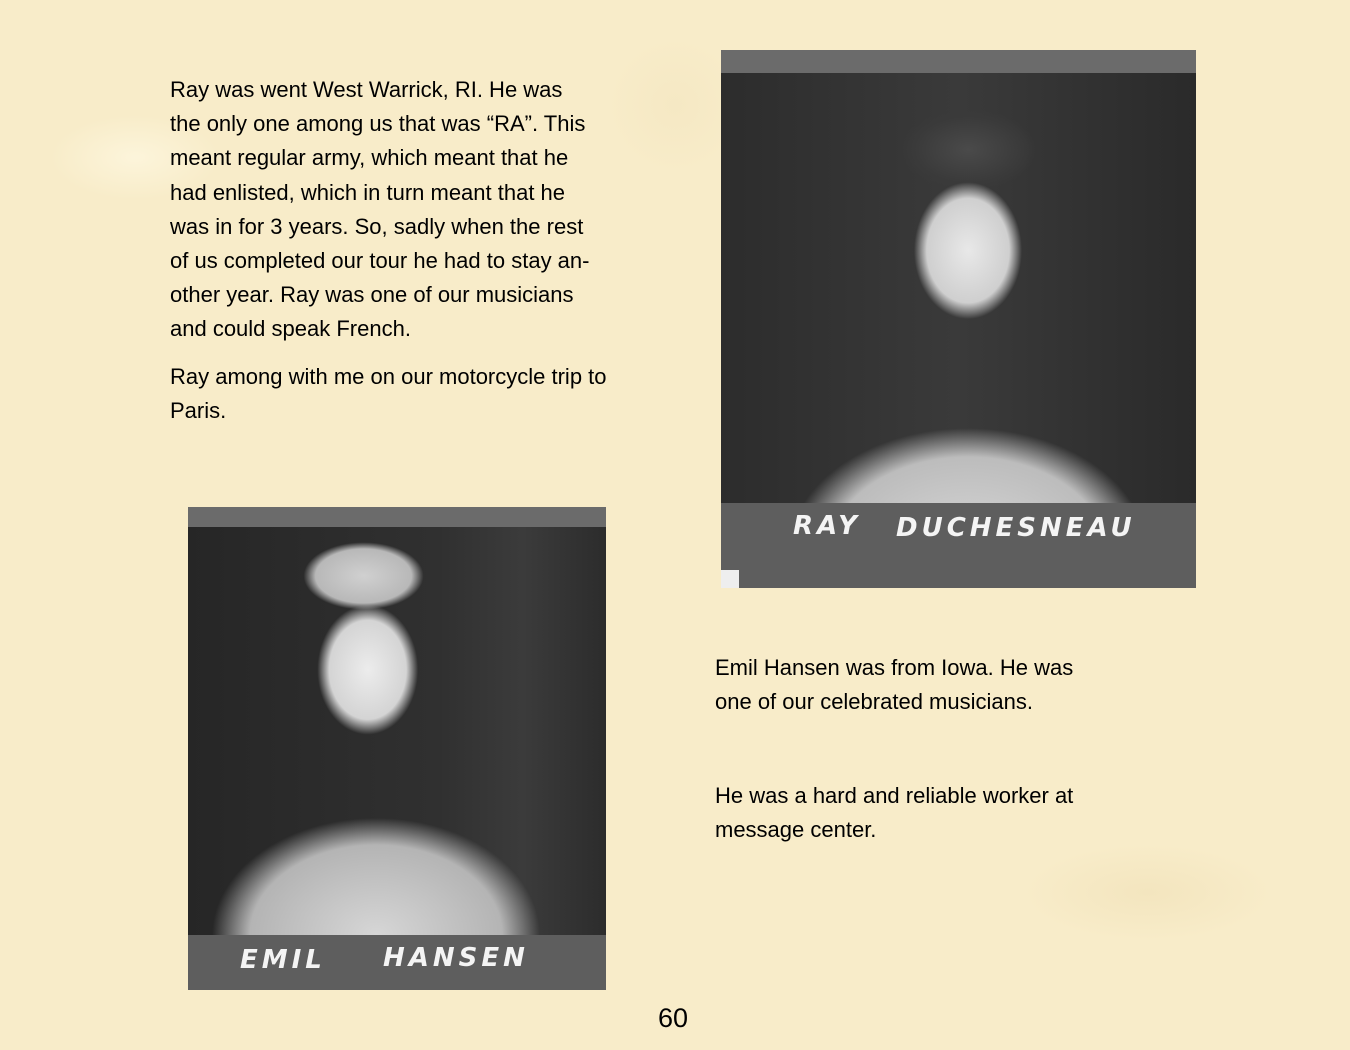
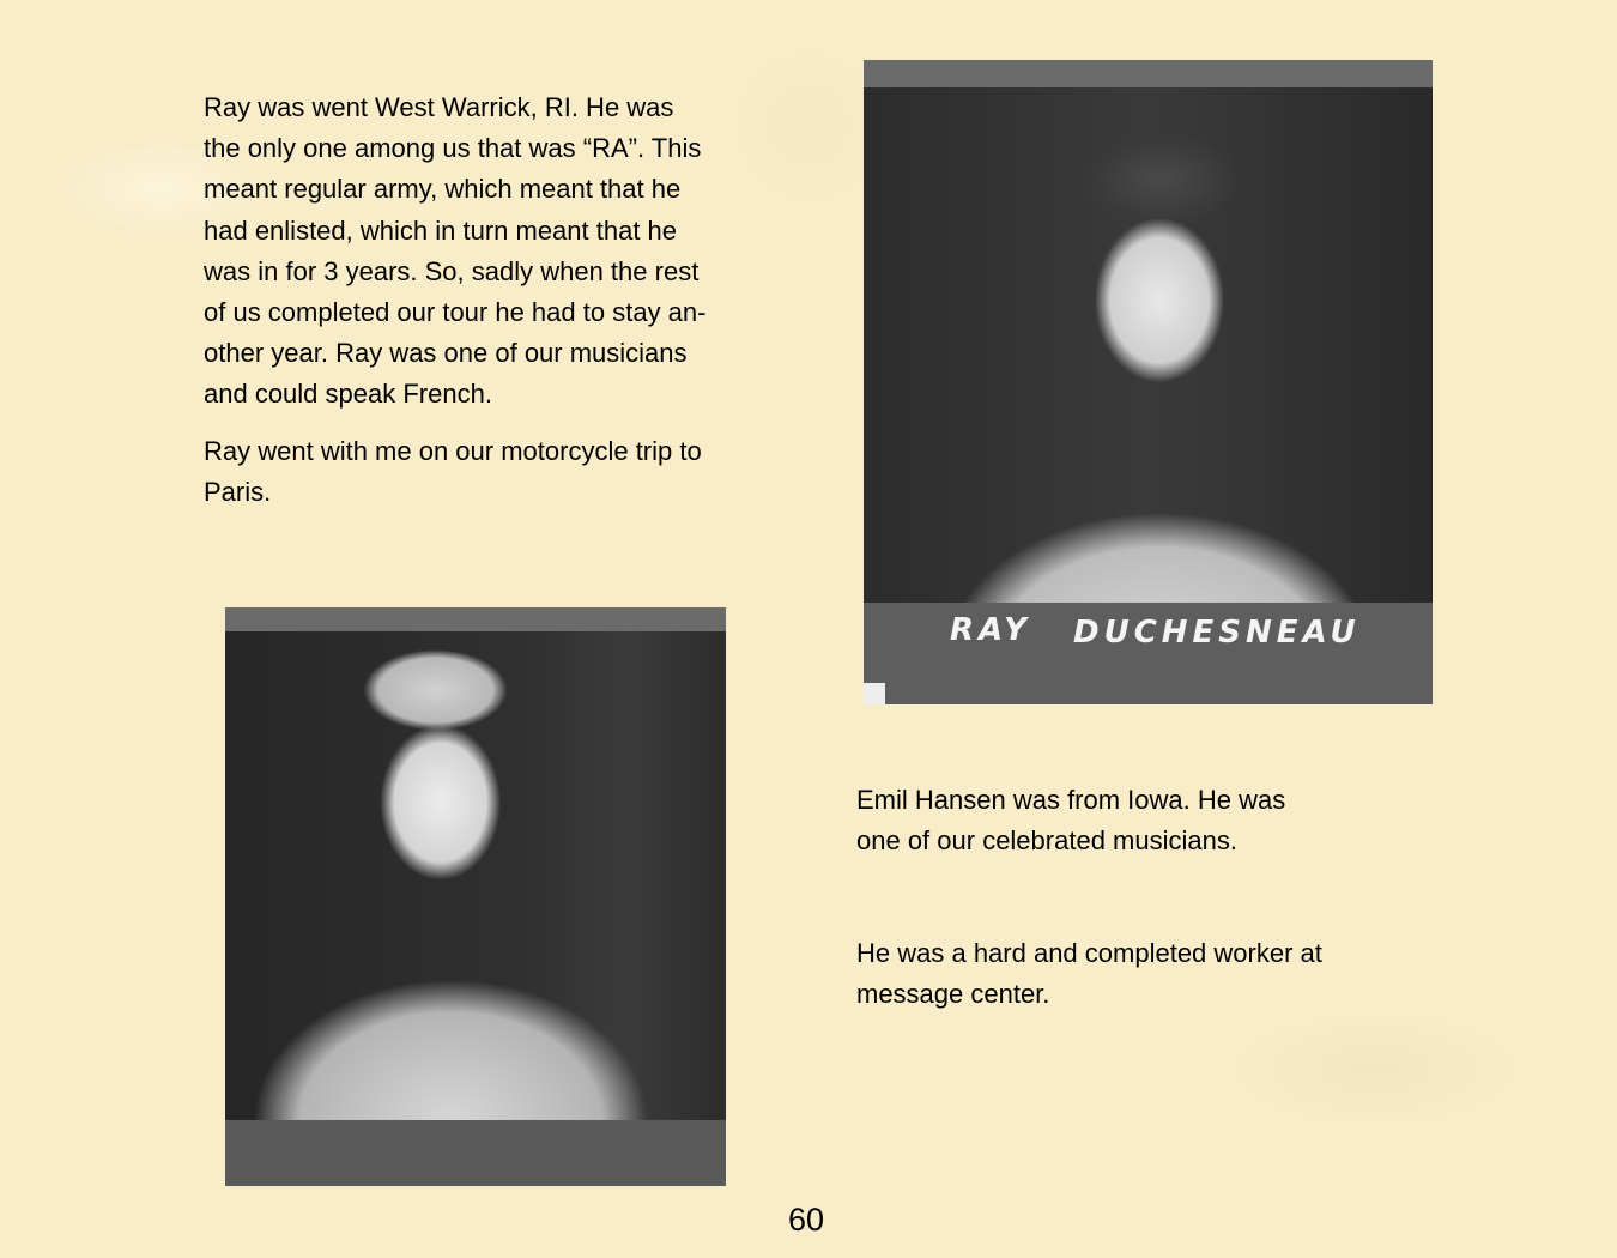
  Ray was went West Warrick, RI. He was
  the only one among us that was “RA”. This
  meant regular army, which meant that he
  had enlisted, which in turn meant that he
  was in for 3 years. So, sadly when the rest
  of us completed our tour he had to stay an-
  other year. Ray was one of our musicians
  and could speak French.
- Ray among with me on our motorcycle trip to
+ Ray went with me on our motorcycle trip to
  Paris.
  RAY
  DUCHESNEAU
- EMIL
- HANSEN
  Emil Hansen was from Iowa. He was
  one of our celebrated musicians.
- He was a hard and reliable worker at
+ He was a hard and completed worker at
  message center.
  60
